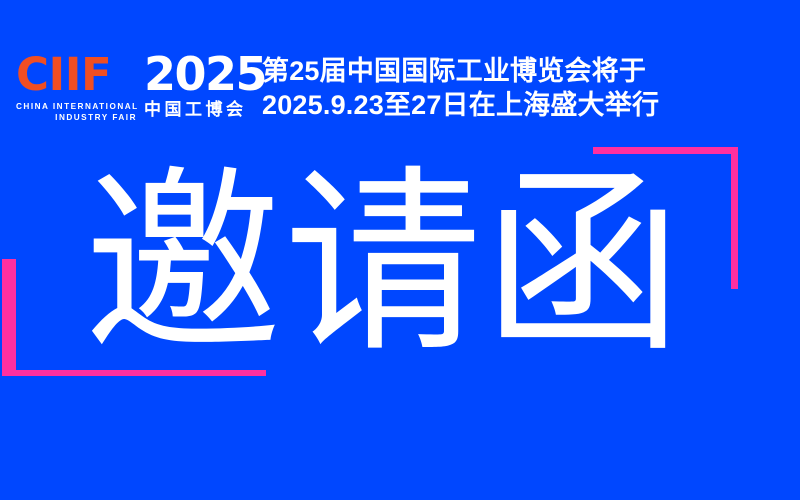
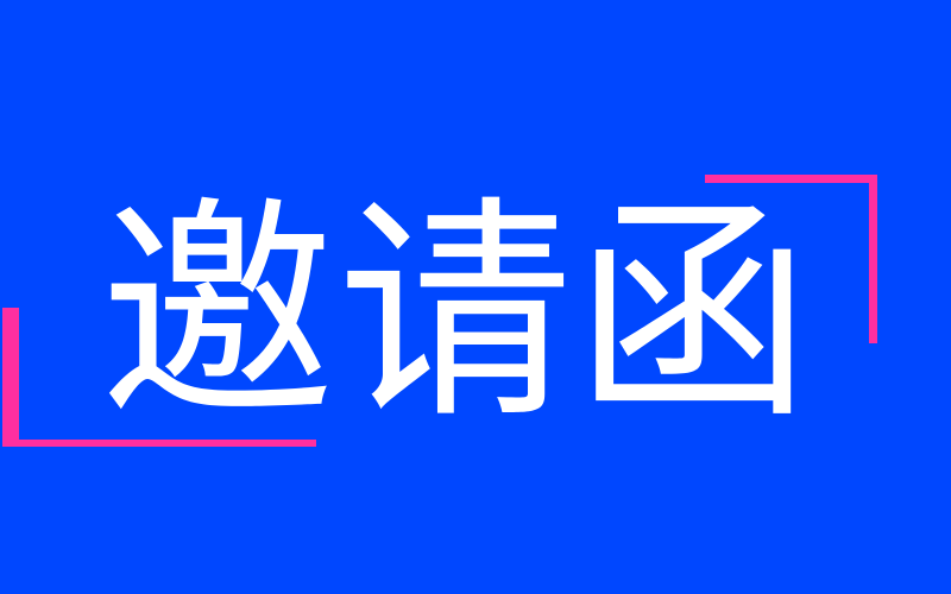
- CIIF
- CHINA INTERNATIONAL
- INDUSTRY FAIR
- 2025
- 中国工博会
- 第25届中国国际工业博览会将于
- 2025.9.23至27日在上海盛大举行
  邀请函
